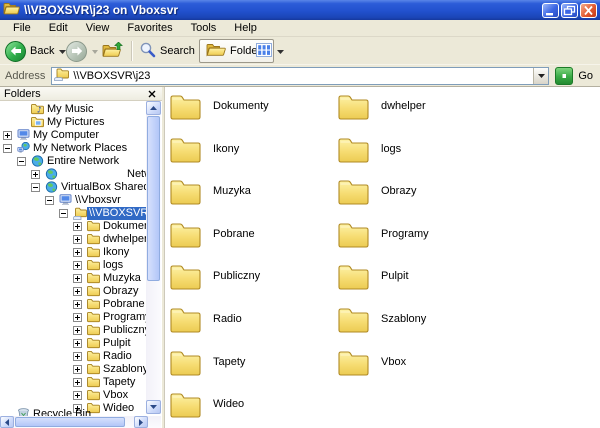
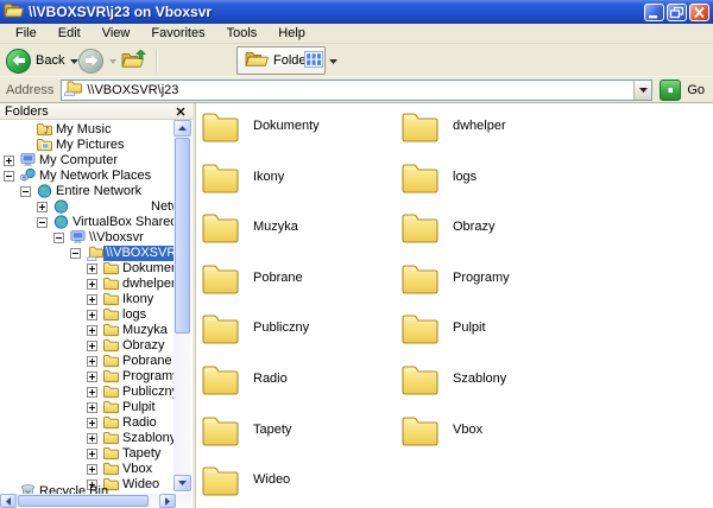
  \\VBOXSVR\j23 on Vboxsvr
  File
  Edit
  View
  Favorites
  Tools
  Help
  Back
- Search
  Folde
  Address
  \\VBOXSVR\j23
  Go
  Folders
  ♪
  My Music
  My Pictures
  My Computer
  My Network Places
  Entire Network
  Net
  \\Vboxsvr
  dwhelpe
  Ikony
  logs
  Muzyka
  Obrazy
  Pobrane
  Program
  Publiczn
  Pulpit
  Radio
  Szablon
  Tapety
  Vbox
  Wideo
  Recycle Bin
  Dokumenty
  dwhelper
  Ikony
  logs
  Muzyka
  Obrazy
  Pobrane
  Programy
  Publiczny
  Pulpit
  Radio
  Szablony
  Tapety
  Vbox
  Wideo
